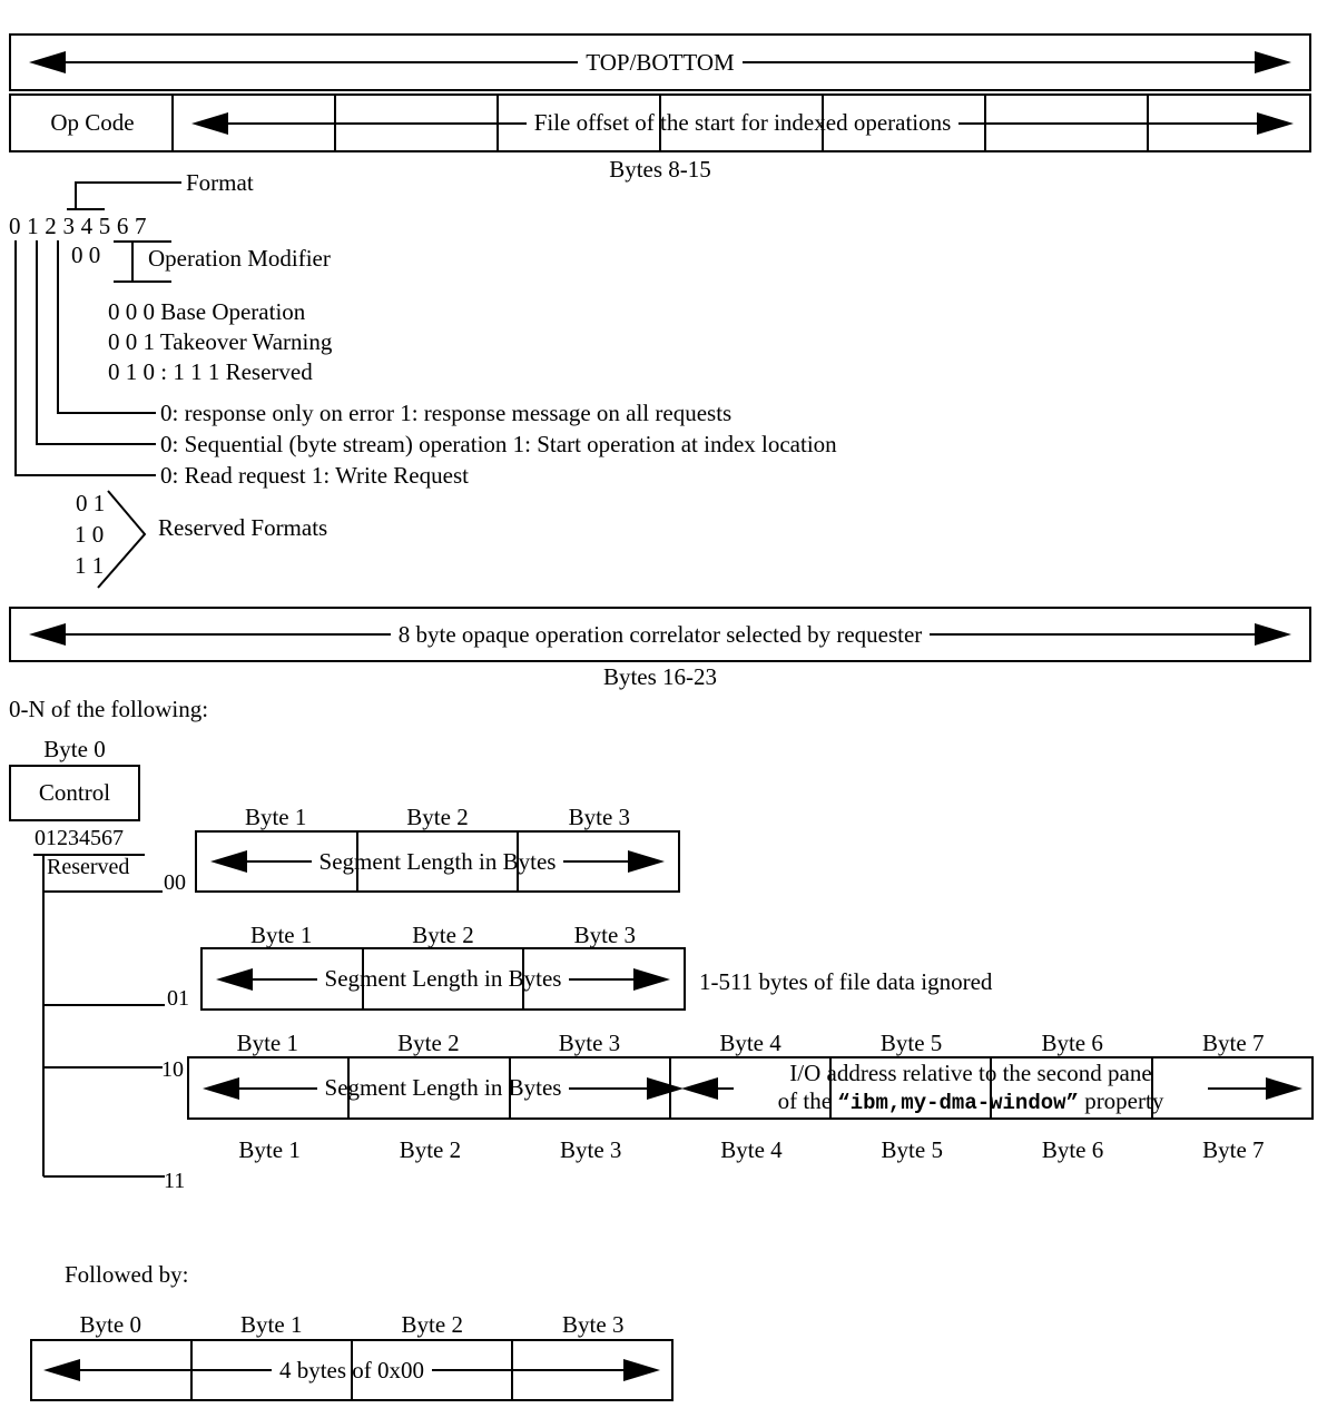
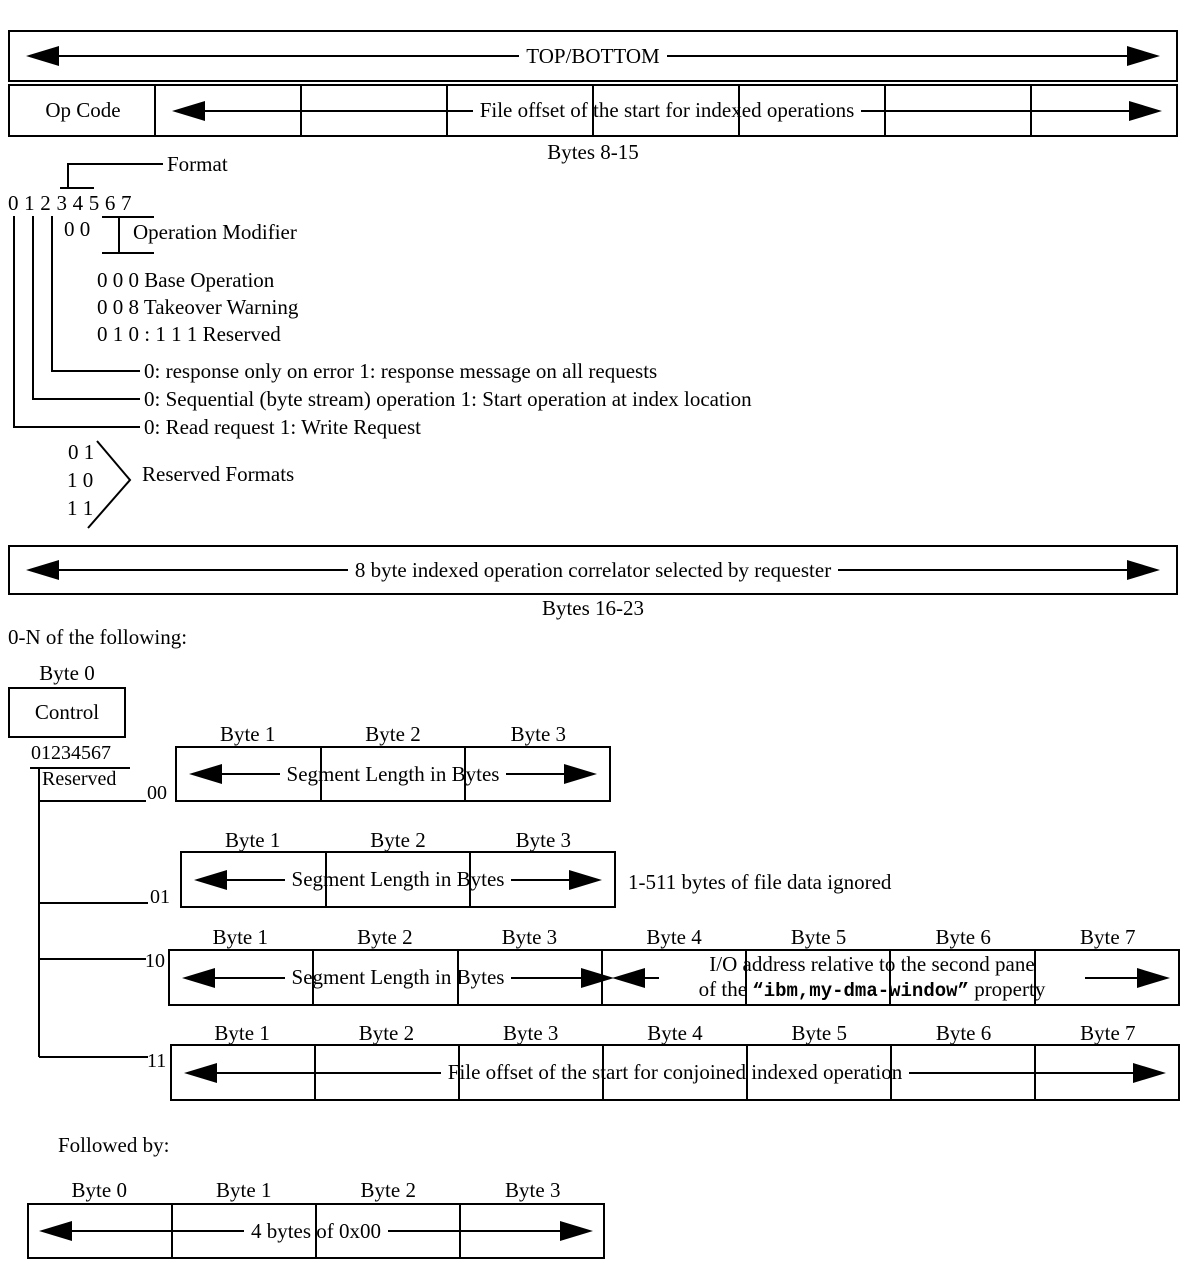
  TOP/BOTTOM
  Op Code
  File offset of the start for indexed operations
  Bytes 8-15
  Format
  0 1 2 3 4 5 6 7
  0 0
  Operation Modifier
  0 0 0 Base Operation
- 0 0 1 Takeover Warning
+ 0 0 8 Takeover Warning
  0 1 0 : 1 1 1 Reserved
  0: response only on error 1: response message on all requests
  0: Sequential (byte stream) operation 1: Start operation at index location
  0: Read request 1: Write Request
  0 1
  1 0
  1 1
  Reserved Formats
- 8 byte opaque operation correlator selected by requester
+ 8 byte indexed operation correlator selected by requester
  Bytes 16-23
  0-N of the following:
  Byte 0
  Control
  01234567
  Reserved
  Byte 1
  Byte 2
  Byte 3
  00
  Segment Length in Bytes
  Byte 1
  Byte 2
  Byte 3
  01
  Segment Length in Bytes
  1-511 bytes of file data ignored
  Byte 1
  Byte 2
  Byte 3
  Byte 4
  Byte 5
  Byte 6
  Byte 7
  10
  Segment Length in Bytes
  I/O address relative to the second pane
  of the “ibm,my-dma-window” property
  Byte 1
  Byte 2
  Byte 3
  Byte 4
  Byte 5
  Byte 6
  Byte 7
  11
+ File offset of the start for conjoined indexed operation
  Followed by:
  Byte 0
  Byte 1
  Byte 2
  Byte 3
  4 bytes of 0x00
